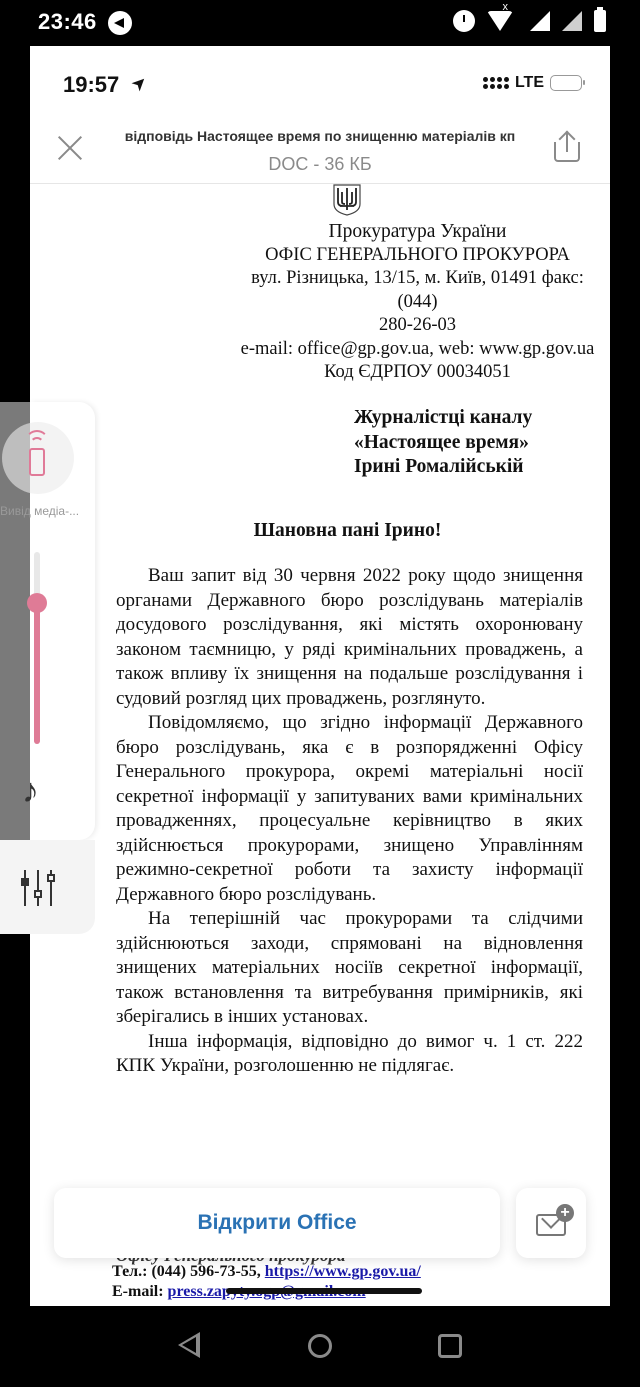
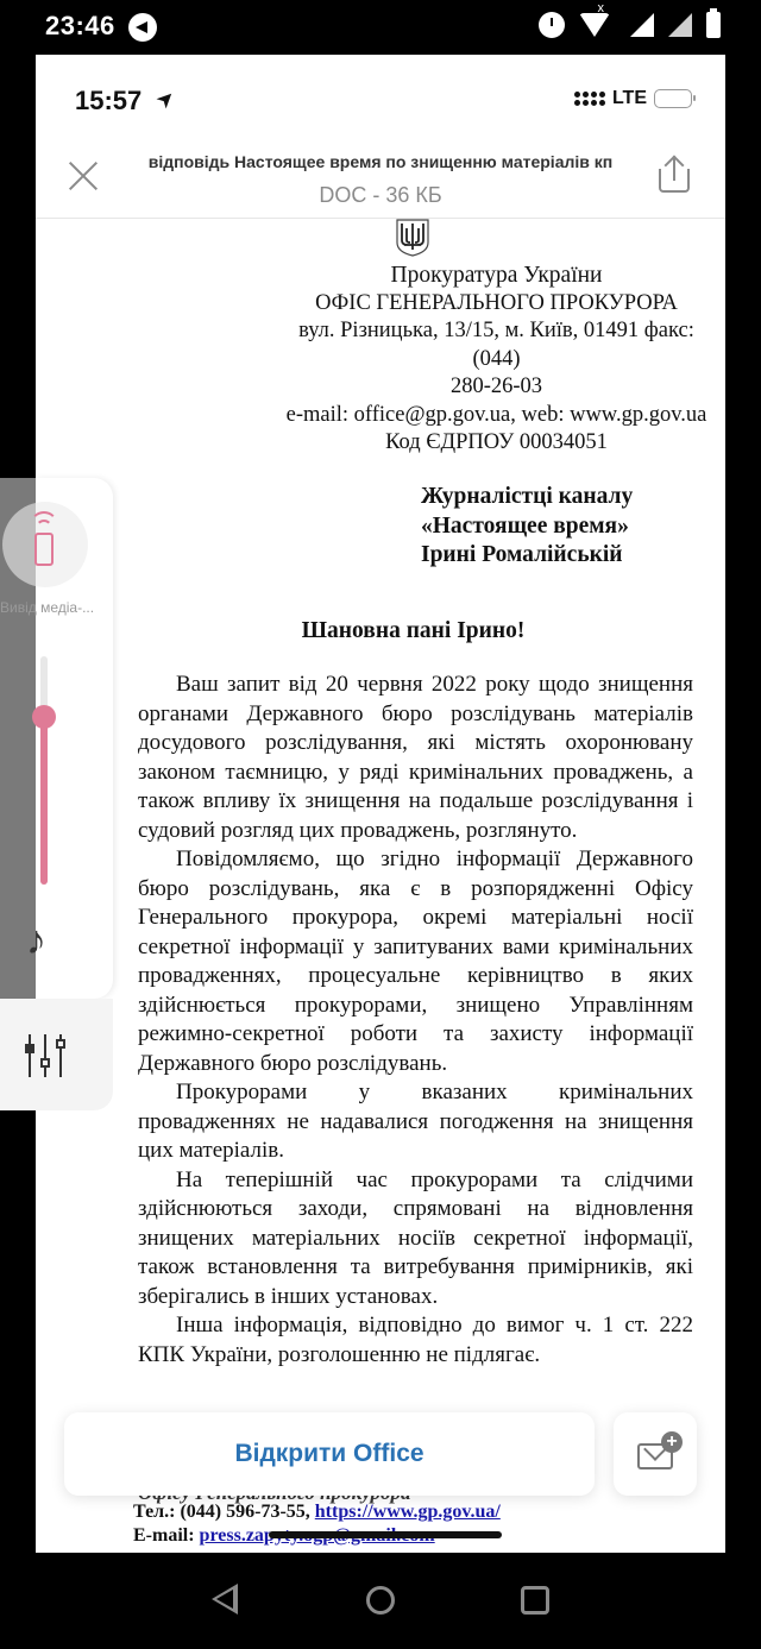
  23:46
  x
- 19:57
+ 15:57
  LTE
  відповідь Настоящее время по знищенню матеріалів кп
  DOC - 36 КБ
  Прокуратура України
  ОФІС ГЕНЕРАЛЬНОГО ПРОКУРОРА
  вул. Різницька, 13/15, м. Київ, 01491 факс: (044)
  280-26-03
  e-mail: office@gp.gov.ua, web: www.gp.gov.ua
  Код ЄДРПОУ 00034051
  Журналістці каналу
  «Настоящее время»
  Ірині Ромалійській
  Шановна пані Ірино!
- Ваш запит від 30 червня 2022 року щодо знищення органами Державного бюро розслідувань матеріалів досудового розслідування, які містять охоронювану законом таємницю, у ряді кримінальних проваджень, а також впливу їх знищення на подальше розслідування і судовий розгляд цих проваджень, розглянуто.
+ Ваш запит від 20 червня 2022 року щодо знищення органами Державного бюро розслідувань матеріалів досудового розслідування, які містять охоронювану законом таємницю, у ряді кримінальних проваджень, а також впливу їх знищення на подальше розслідування і судовий розгляд цих проваджень, розглянуто.
  Повідомляємо, що згідно інформації Державного бюро розслідувань, яка є в розпорядженні Офісу Генерального прокурора, окремі матеріальні носії секретної інформації у запитуваних вами кримінальних провадженнях, процесуальне керівництво в яких здійснюється прокурорами, знищено Управлінням режимно-секретної роботи та захисту інформації Державного бюро розслідувань.
+ Прокурорами у вказаних кримінальних провадженнях не надавалися погодження на знищення цих матеріалів.
  На теперішній час прокурорами та слідчими здійснюються заходи, спрямовані на відновлення знищених матеріальних носіїв секретної інформації, також встановлення та витребування примірників, які зберігались в інших установах.
  Інша інформація, відповідно до вимог ч. 1 ст. 222 КПК України, розголошенню не підлягає.
  Тел.: (044) 596-73-55, https://www.gp.gov.ua/
  Відкрити Office
  +
  Вивід медіа-...
  ♪
